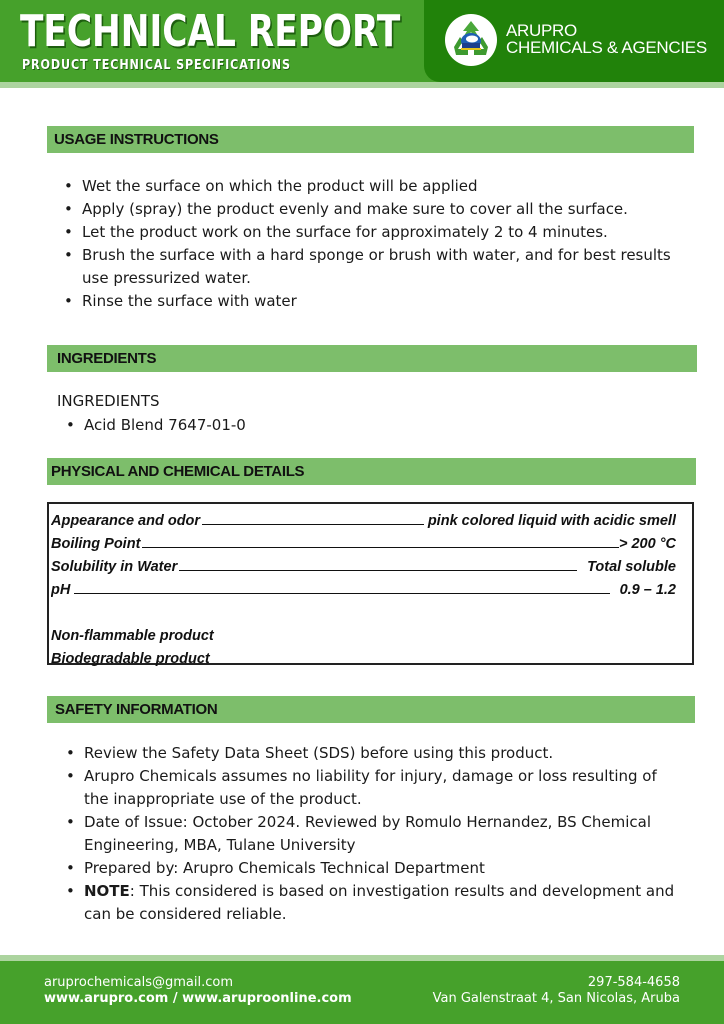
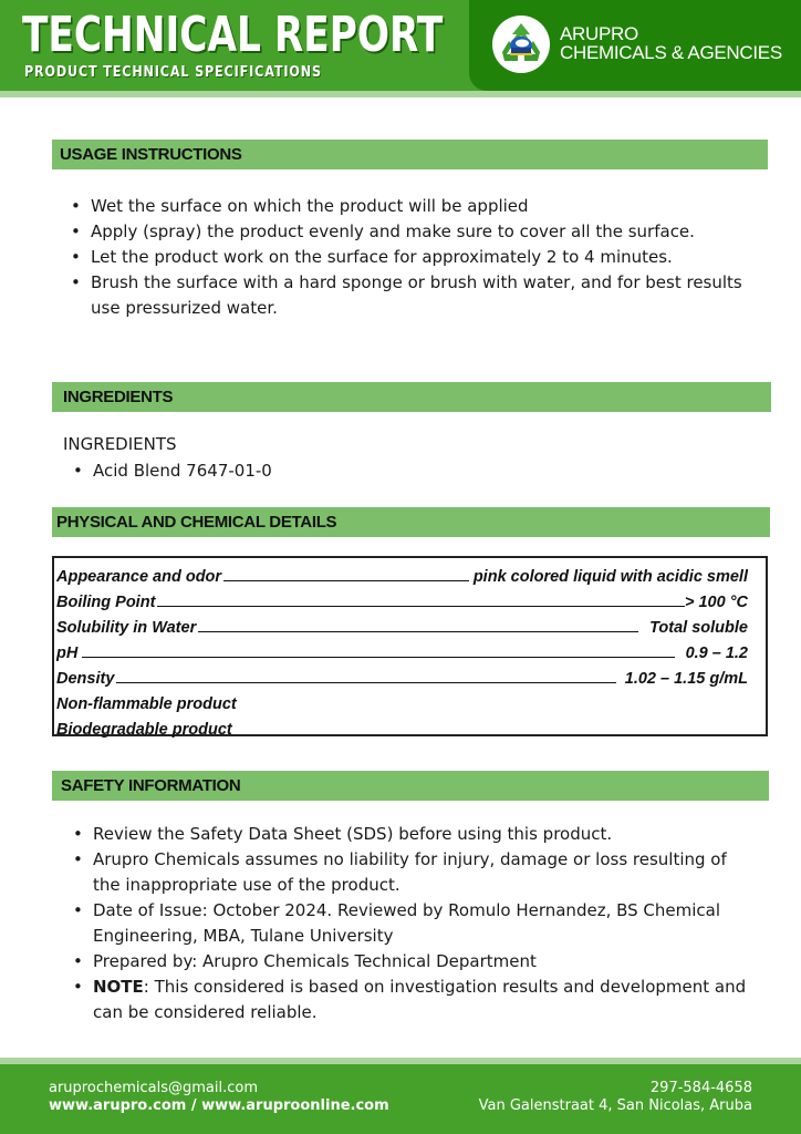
  TECHNICAL REPORT
  PRODUCT TECHNICAL SPECIFICATIONS
  ARUPRO
  CHEMICALS & AGENCIES
  USAGE INSTRUCTIONS
  Wet the surface on which the product will be applied
  Apply (spray) the product evenly and make sure to cover all the surface.
  Let the product work on the surface for approximately 2 to 4 minutes.
  Brush the surface with a hard sponge or brush with water, and for best results use pressurized water.
- Rinse the surface with water
  INGREDIENTS
  INGREDIENTS
  Acid Blend 7647-01-0
  PHYSICAL AND CHEMICAL DETAILS
  Appearance and odor
  pink colored liquid with acidic smell
  Boiling Point
- > 200 °C
+ > 100 °C
  Solubility in Water
  Total soluble
  pH
  0.9 – 1.2
+ Density
+ 1.02 – 1.15 g/mL
  Non-flammable product
  Biodegradable product
  SAFETY INFORMATION
  Review the Safety Data Sheet (SDS) before using this product.
  Arupro Chemicals assumes no liability for injury, damage or loss resulting of the inappropriate use of the product.
  Date of Issue: October 2024. Reviewed by Romulo Hernandez, BS Chemical Engineering, MBA, Tulane University
  Prepared by: Arupro Chemicals Technical Department
  NOTE: This considered is based on investigation results and development and can be considered reliable.
  aruprochemicals@gmail.com
  www.arupro.com / www.aruproonline.com
  297-584-4658
  Van Galenstraat 4, San Nicolas, Aruba
